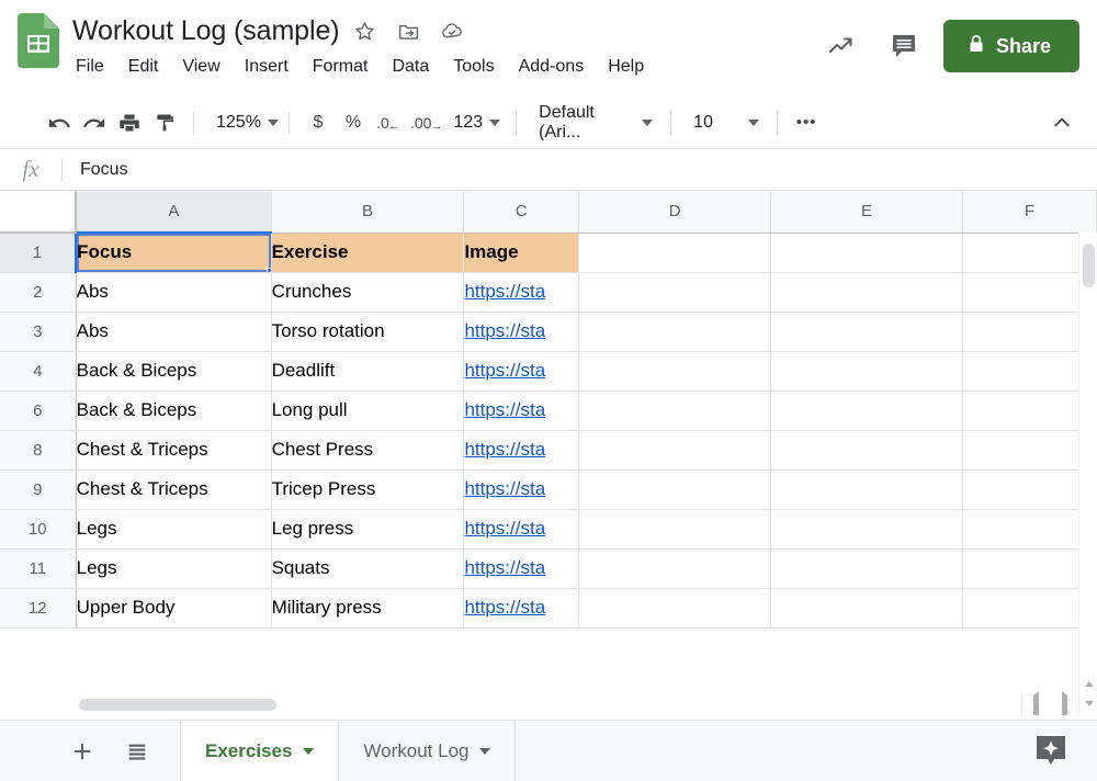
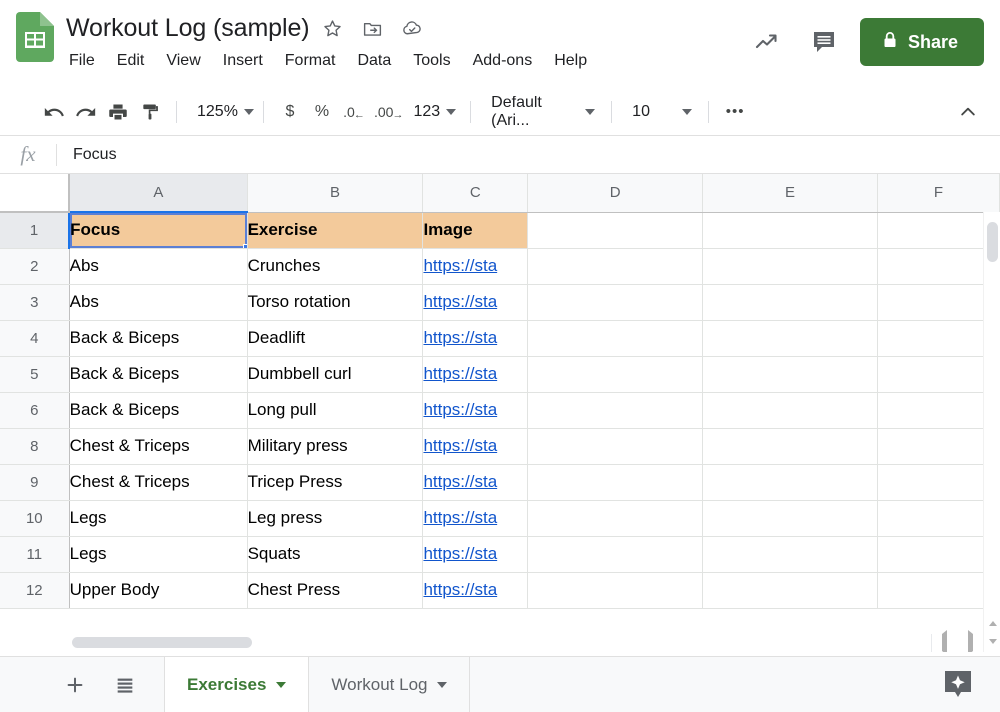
  Workout Log (sample)
  File
  Edit
  View
  Insert
  Format
  Data
  Tools
  Add-ons
  Help
  Share
  125%
  $
  %
  .0
  ←
  .00
  →
  123
  Default (Ari...
  10
  •••
  fx
  Focus
  	A	B	C	D	E	F
  1	Focus	Exercise	Image
  2	Abs	Crunches	https://sta
  3	Abs	Torso rotation	https://sta
  4	Back & Biceps	Deadlift	https://sta
+ 5	Back & Biceps	Dumbbell curl	https://sta
  6	Back & Biceps	Long pull	https://sta
- 8	Chest & Triceps	Chest Press	https://sta
+ 8	Chest & Triceps	Military press	https://sta
  9	Chest & Triceps	Tricep Press	https://sta
  10	Legs	Leg press	https://sta
  11	Legs	Squats	https://sta
- 12	Upper Body	Military press	https://sta
+ 12	Upper Body	Chest Press	https://sta
  Exercises
  Workout Log
